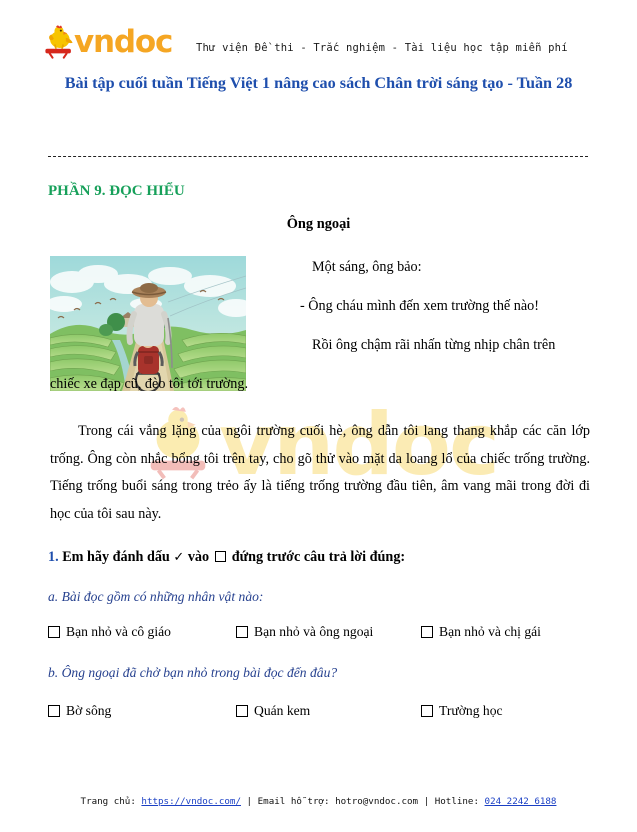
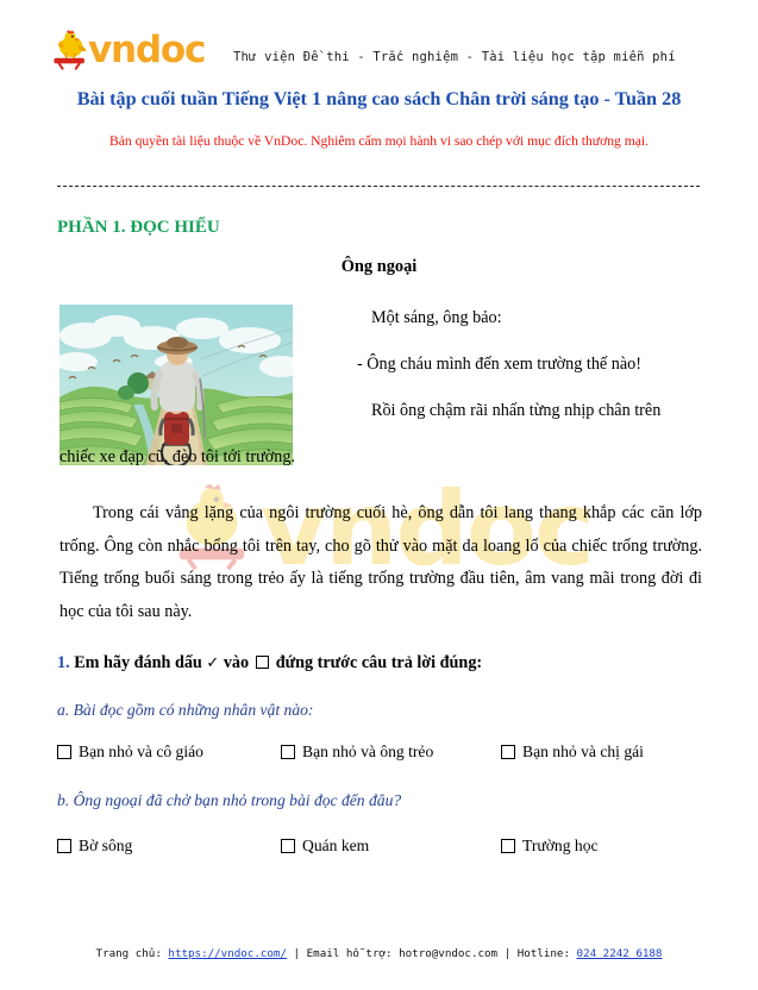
  vndoc
  vndoc
  Thư viện Đề thi - Trắc nghiệm - Tài liệu học tập miễn phí
  Bài tập cuối tuần Tiếng Việt 1 nâng cao sách Chân trời sáng tạo - Tuần 28
+ Bản quyền tài liệu thuộc về VnDoc. Nghiêm cấm mọi hành vi sao chép với mục đích thương mại.
- PHẦN 9. ĐỌC HIỂU
+ PHẦN 1. ĐỌC HIỂU
  Ông ngoại
  Một sáng, ông bảo:
  - Ông cháu mình đến xem trường thế nào!
  Rồi ông chậm rãi nhấn từng nhịp chân trên
  chiếc xe đạp cũ, đèo tôi tới trường.
  Trong cái vắng lặng của ngôi trường cuối hè, ông dẫn tôi lang thang khắp các căn lớp trống. Ông còn nhắc bổng tôi trên tay, cho gõ thử vào mặt da loang lổ của chiếc trống trường. Tiếng trống buổi sáng trong trẻo ấy là tiếng trống trường đầu tiên, âm vang mãi trong đời đi học của tôi sau này.
  1. Em hãy đánh dấu ✓ vào đứng trước câu trả lời đúng:
  a. Bài đọc gồm có những nhân vật nào:
  Bạn nhỏ và cô giáo
- Bạn nhỏ và ông ngoại
+ Bạn nhỏ và ông trẻo
  Bạn nhỏ và chị gái
  b. Ông ngoại đã chở bạn nhỏ trong bài đọc đến đâu?
  Bờ sông
  Quán kem
  Trường học
  Trang chủ: https://vndoc.com/ | Email hỗ trợ: hotro@vndoc.com | Hotline: 024 2242 6188
